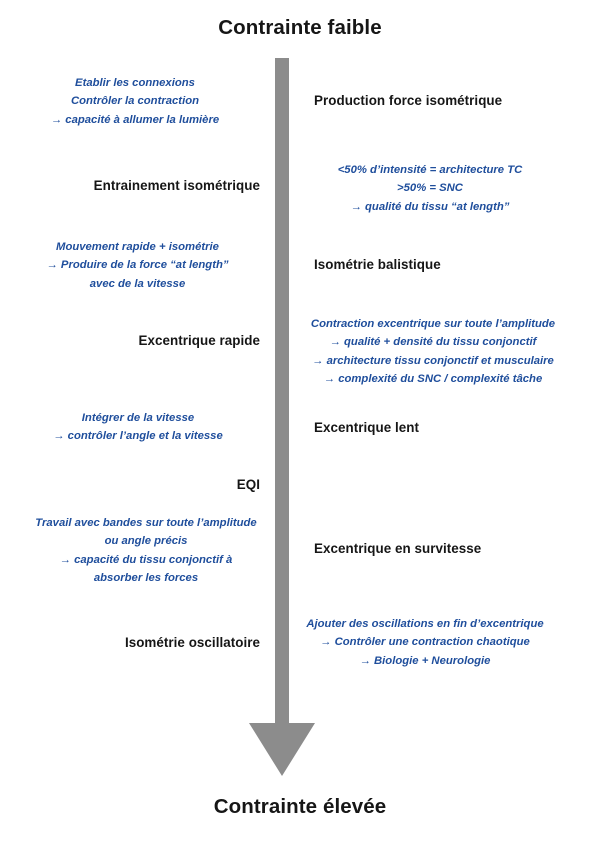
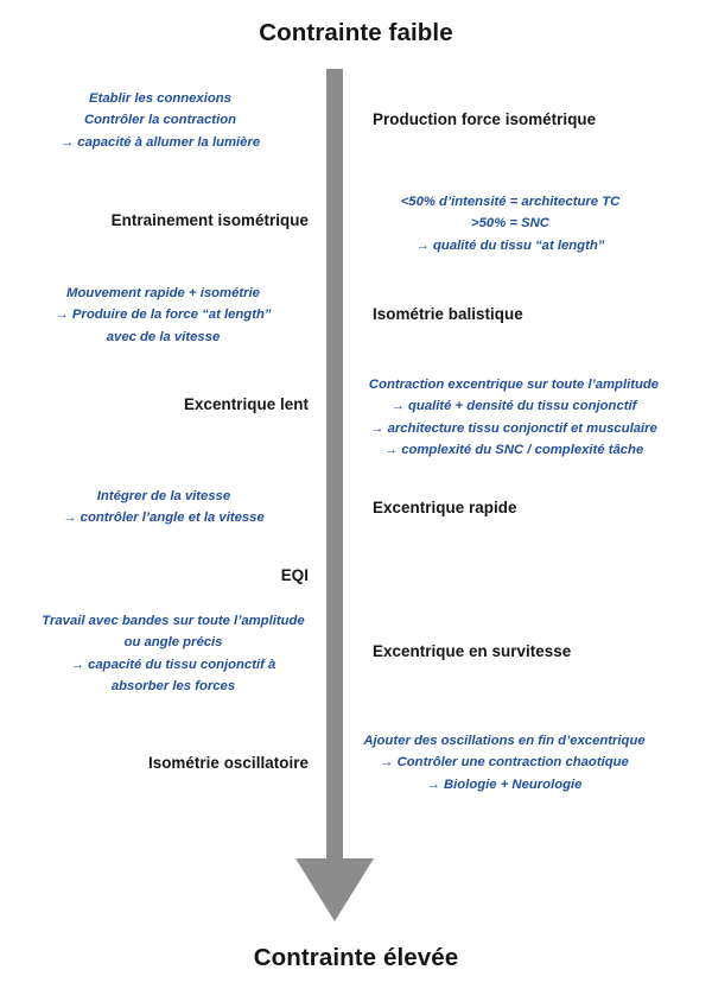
  Contrainte faible
  Etablir les connexions
  Contrôler la contraction
  → capacité à allumer la lumière
  Production force isométrique
  Entrainement isométrique
  <50% d’intensité = architecture TC
  >50% = SNC
  → qualité du tissu “at length”
  Mouvement rapide + isométrie
  → Produire de la force “at length”
  avec de la vitesse
  Isométrie balistique
- Excentrique rapide
+ Excentrique lent
  Contraction excentrique sur toute l’amplitude
  → qualité + densité du tissu conjonctif
  → architecture tissu conjonctif et musculaire
  → complexité du SNC / complexité tâche
  Intégrer de la vitesse
  → contrôler l’angle et la vitesse
- Excentrique lent
+ Excentrique rapide
  EQI
  Travail avec bandes sur toute l’amplitude
  ou angle précis
  → capacité du tissu conjonctif à
  absorber les forces
  Excentrique en survitesse
  Ajouter des oscillations en fin d’excentrique
  → Contrôler une contraction chaotique
  → Biologie + Neurologie
  Isométrie oscillatoire
  Contrainte élevée
